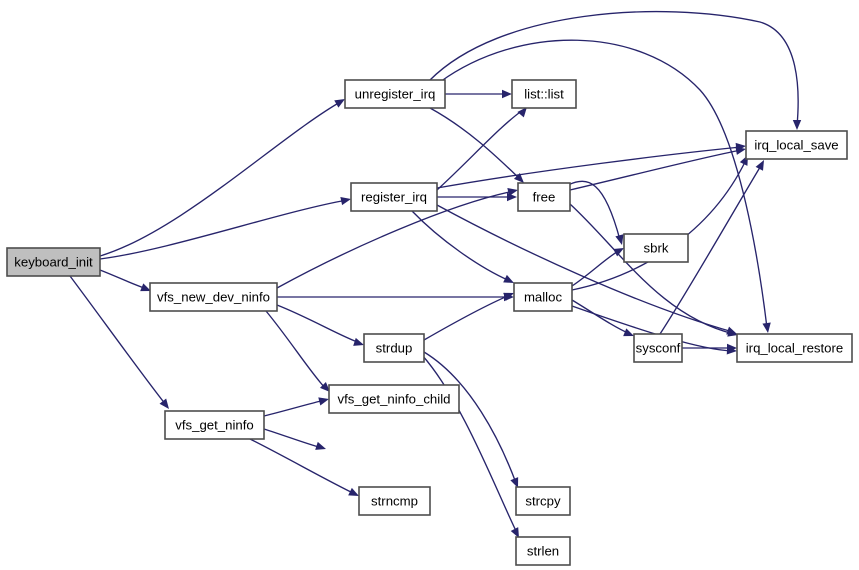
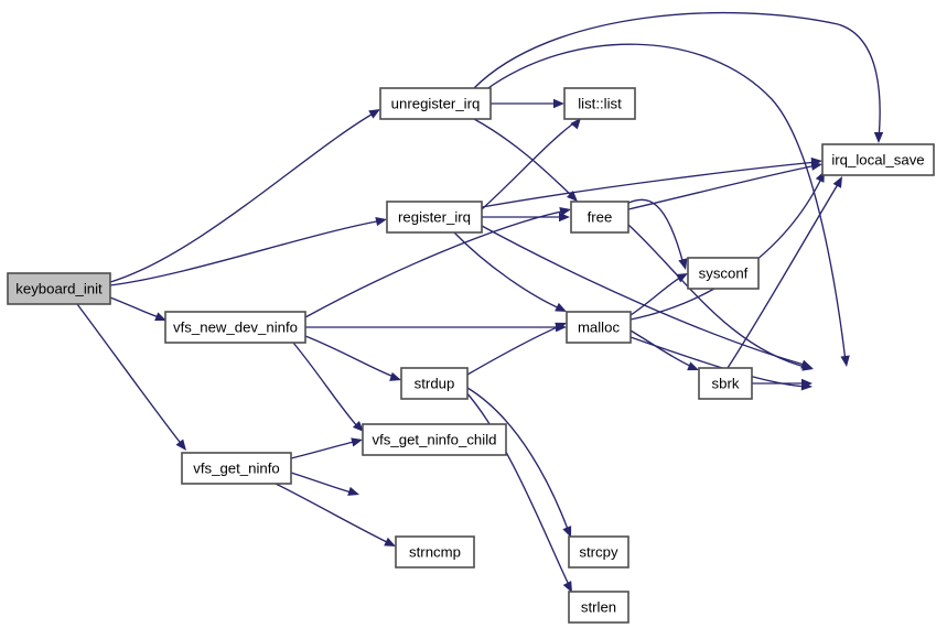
  keyboard_init
  unregister_irq
  list::list
  irq_local_save
  register_irq
  free
- sbrk
+ sysconf
  vfs_new_dev_ninfo
  malloc
  strdup
- sysconf
+ sbrk
- irq_local_restore
  vfs_get_ninfo_child
  vfs_get_ninfo
  strncmp
  strcpy
  strlen
